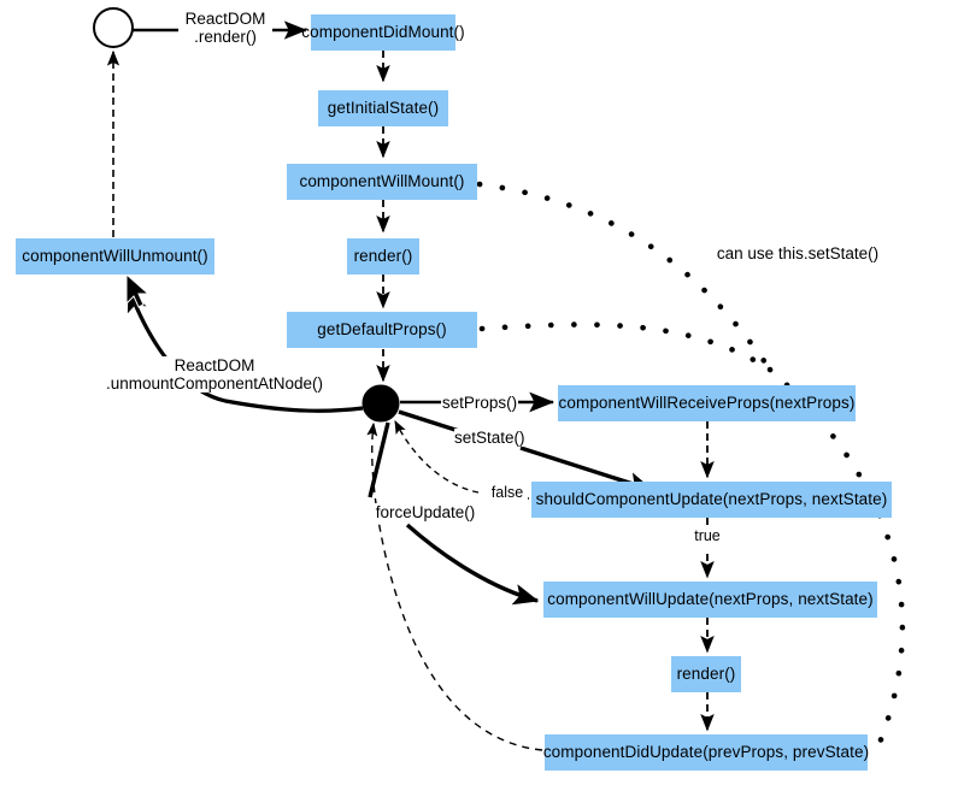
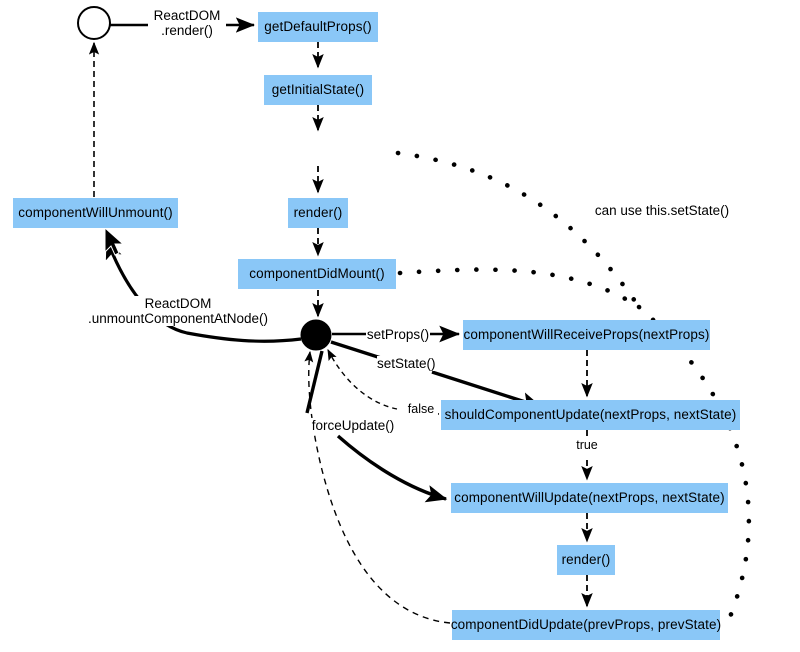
- componentDidMount()
+ getDefaultProps()
  getInitialState()
- componentWillMount()
  render()
- getDefaultProps()
+ componentDidMount()
  componentWillUnmount()
  componentWillReceiveProps(nextProps)
  shouldComponentUpdate(nextProps, nextState)
  componentWillUpdate(nextProps, nextState)
  render()
  componentDidUpdate(prevProps, prevState)
  ReactDOM
  .render()
  ReactDOM
  .unmountComponentAtNode()
  setProps()
  setState()
  forceUpdate()
  false
  true
  can use this.setState()
